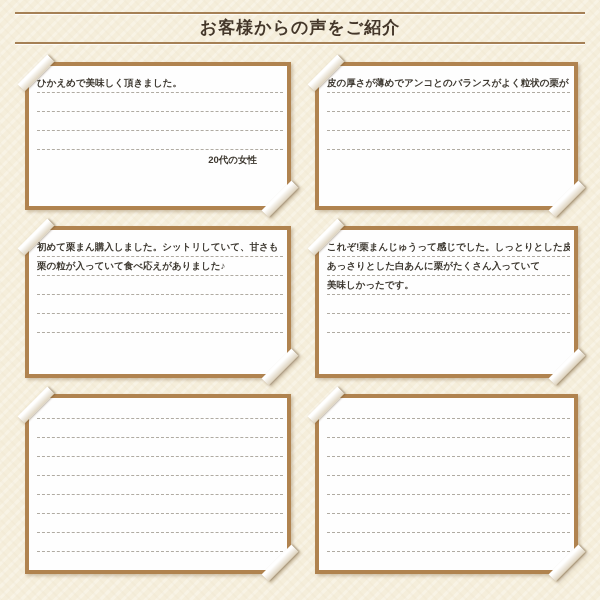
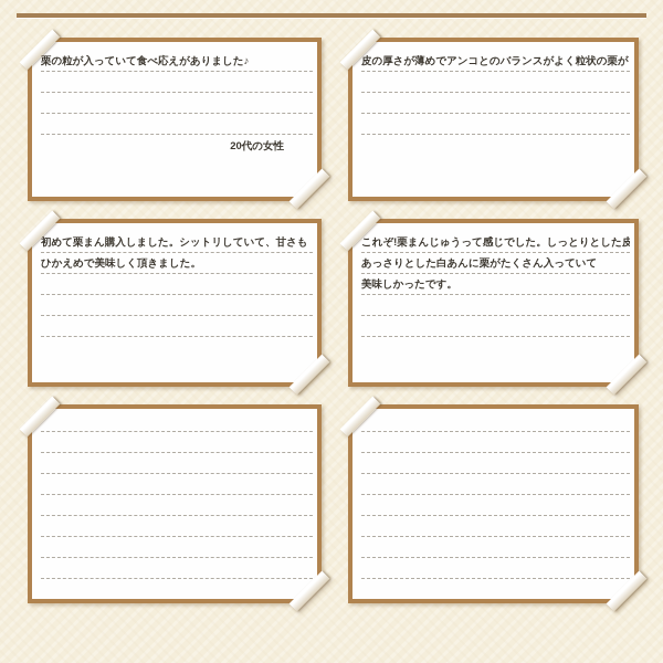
- お客様からの声をご紹介
- ひかえめで美味しく頂きました。
+ 栗の粒が入っていて食べ応えがありました♪
  20代の女性
  皮の厚さが薄めでアンコとのバランスがよく粒状の栗が
  初めて栗まん購入しました。シットリしていて、甘さも
- 栗の粒が入っていて食べ応えがありました♪
+ ひかえめで美味しく頂きました。
  これぞ!栗まんじゅうって感じでした。しっとりとした皮
  あっさりとした白あんに栗がたくさん入っていて
  美味しかったです。
